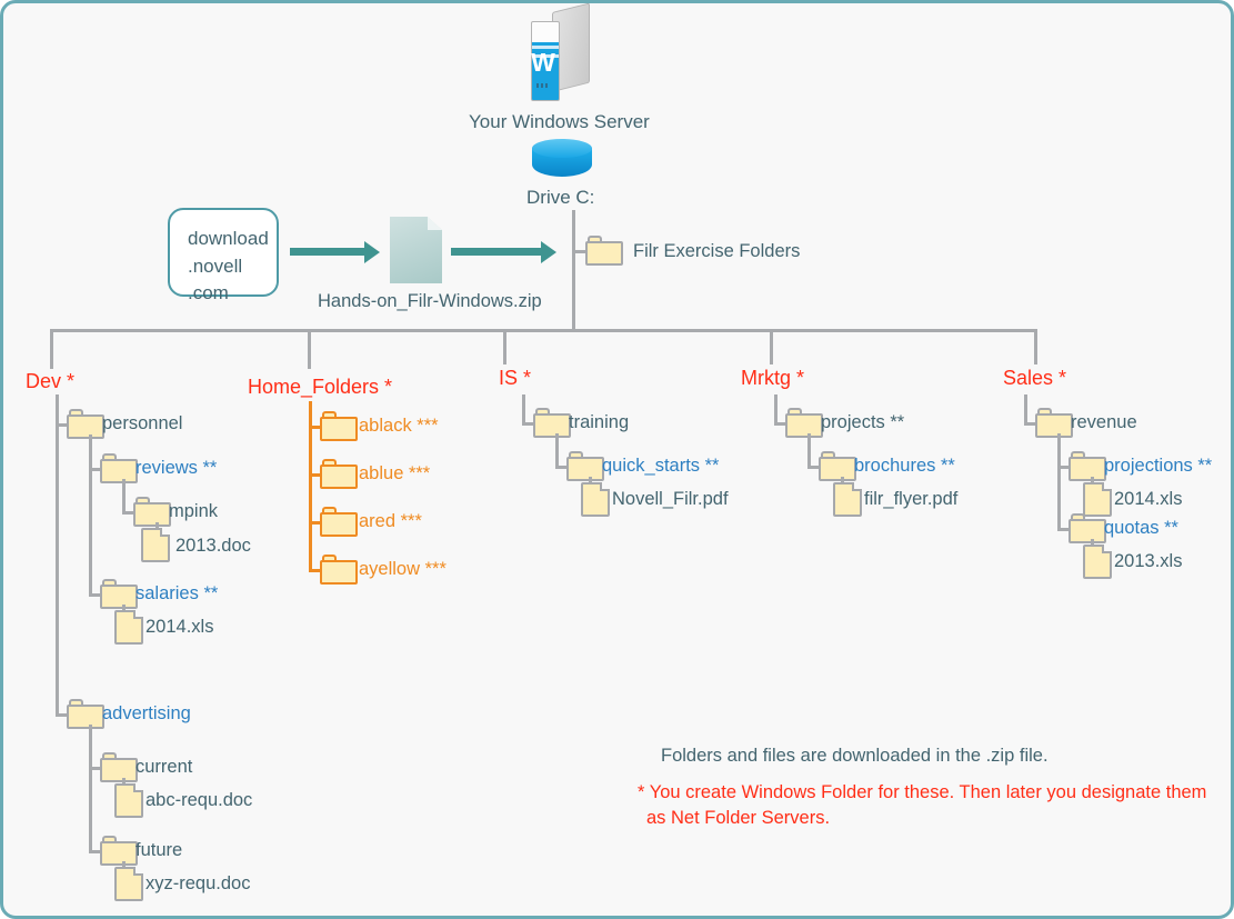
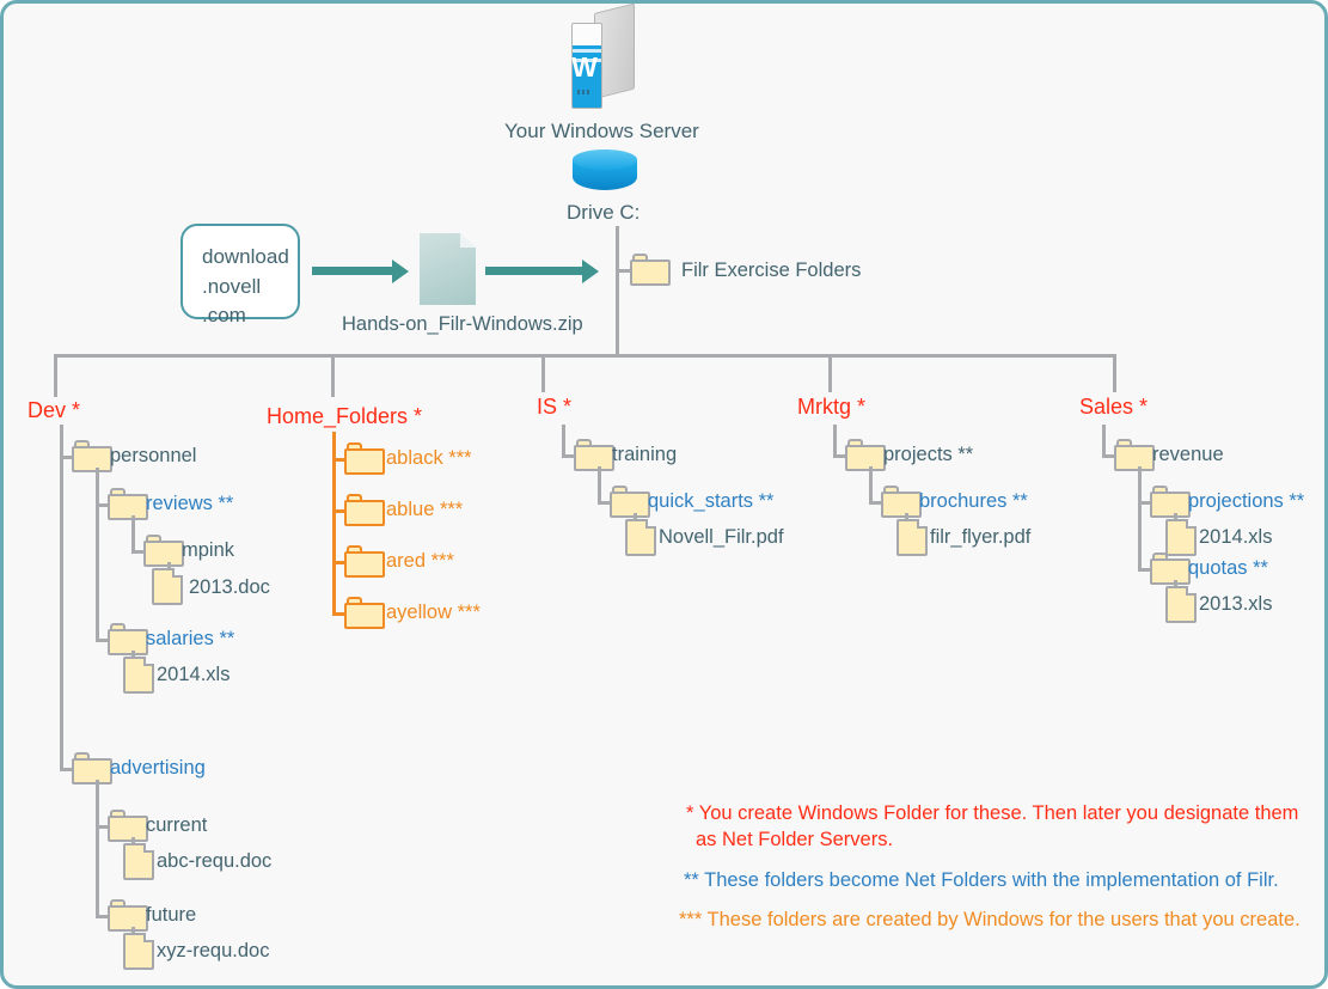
  W
  Your Windows Server
  Drive C:
  Filr Exercise Folders
  download
  .novell
  .com
  Hands-on_Filr-Windows.zip
  Dev *
  Home_Folders *
  IS *
  Mrktg *
  Sales *
  personnel
  reviews **
  mpink
  2013.doc
  salaries **
  2014.xls
  advertising
  current
  abc-requ.doc
  future
  xyz-requ.doc
  ablack ***
  ablue ***
  ared ***
  ayellow ***
  training
  quick_starts **
  Novell_Filr.pdf
  projects **
  brochures **
  filr_flyer.pdf
  revenue
  projections **
  2014.xls
  quotas **
  2013.xls
- Folders and files are downloaded in the .zip file.
  * You create Windows Folder for these. Then later you designate them as Net Folder Servers.
+ ** These folders become Net Folders with the implementation of Filr.
+ *** These folders are created by Windows for the users that you create.
